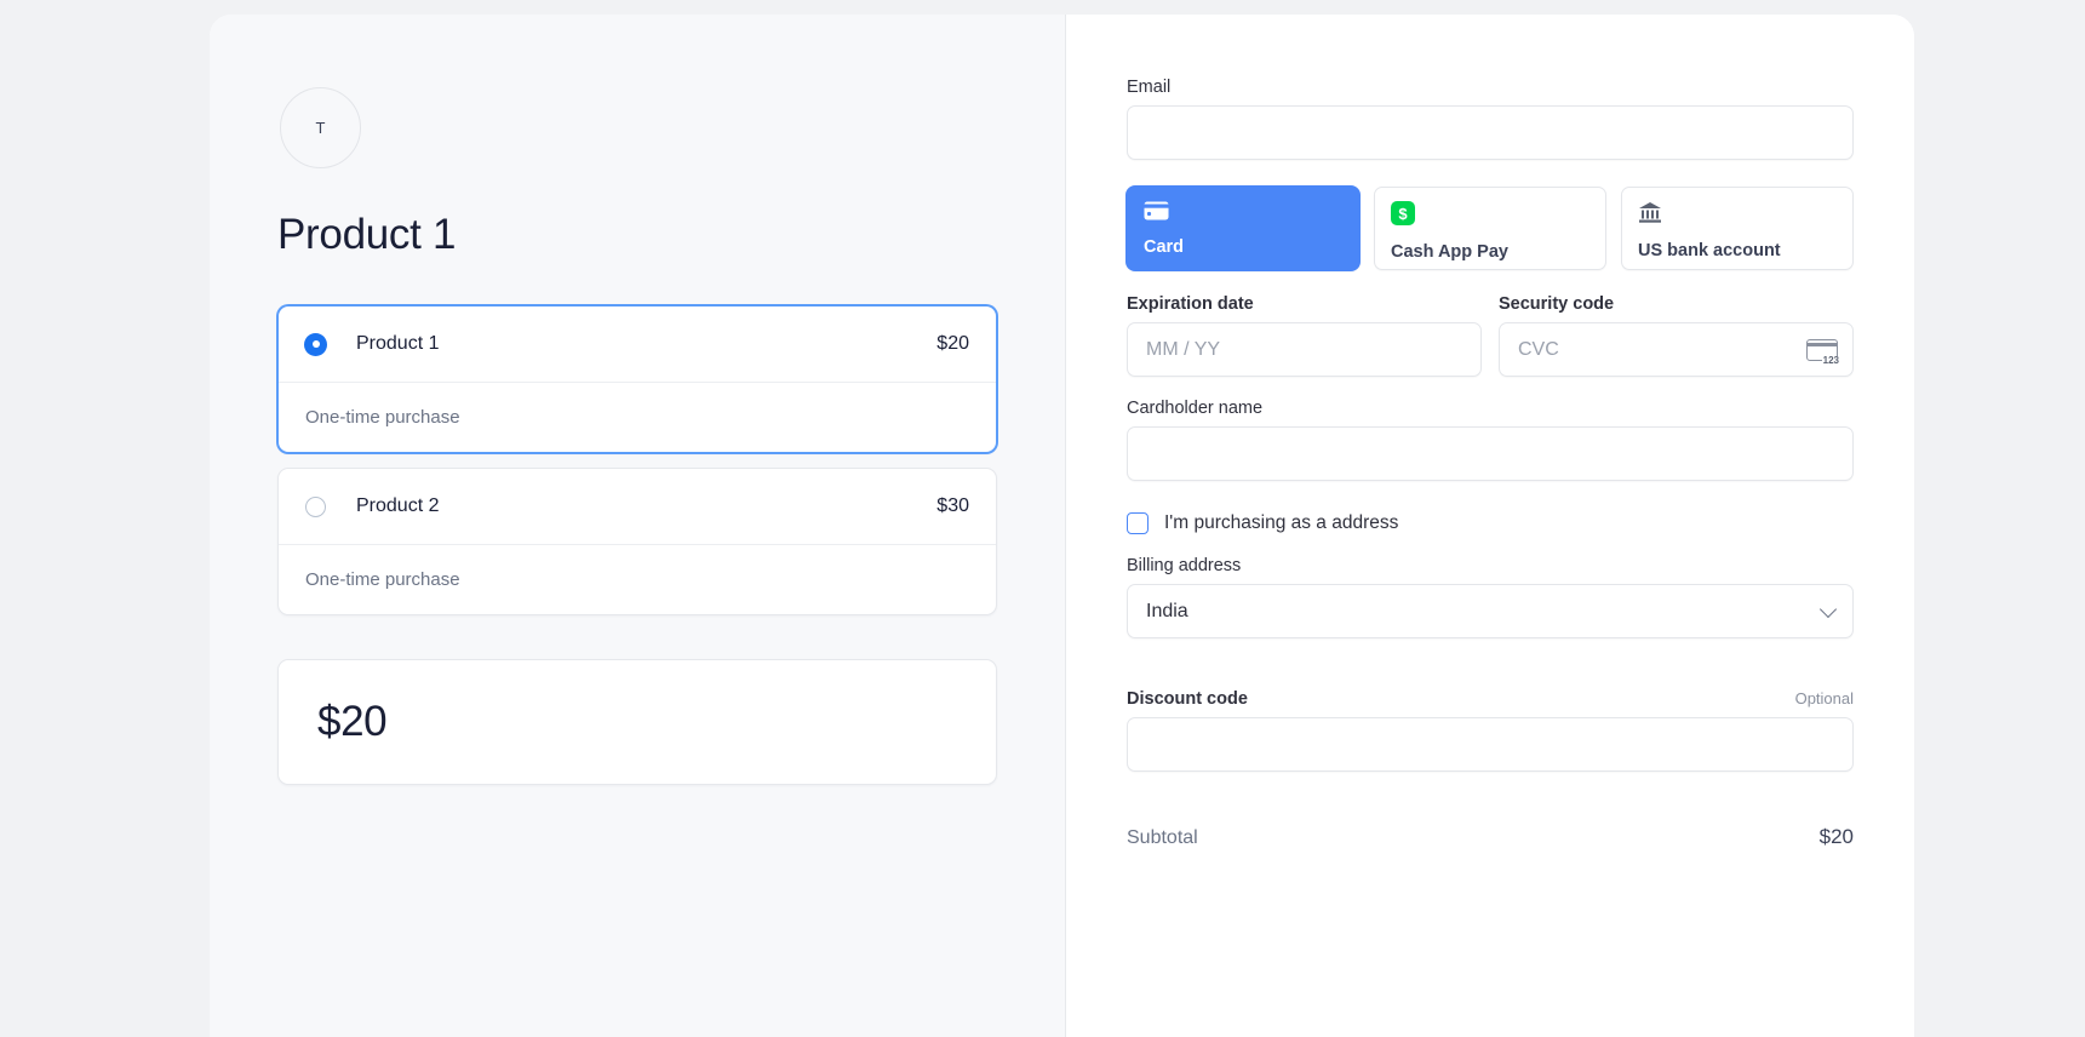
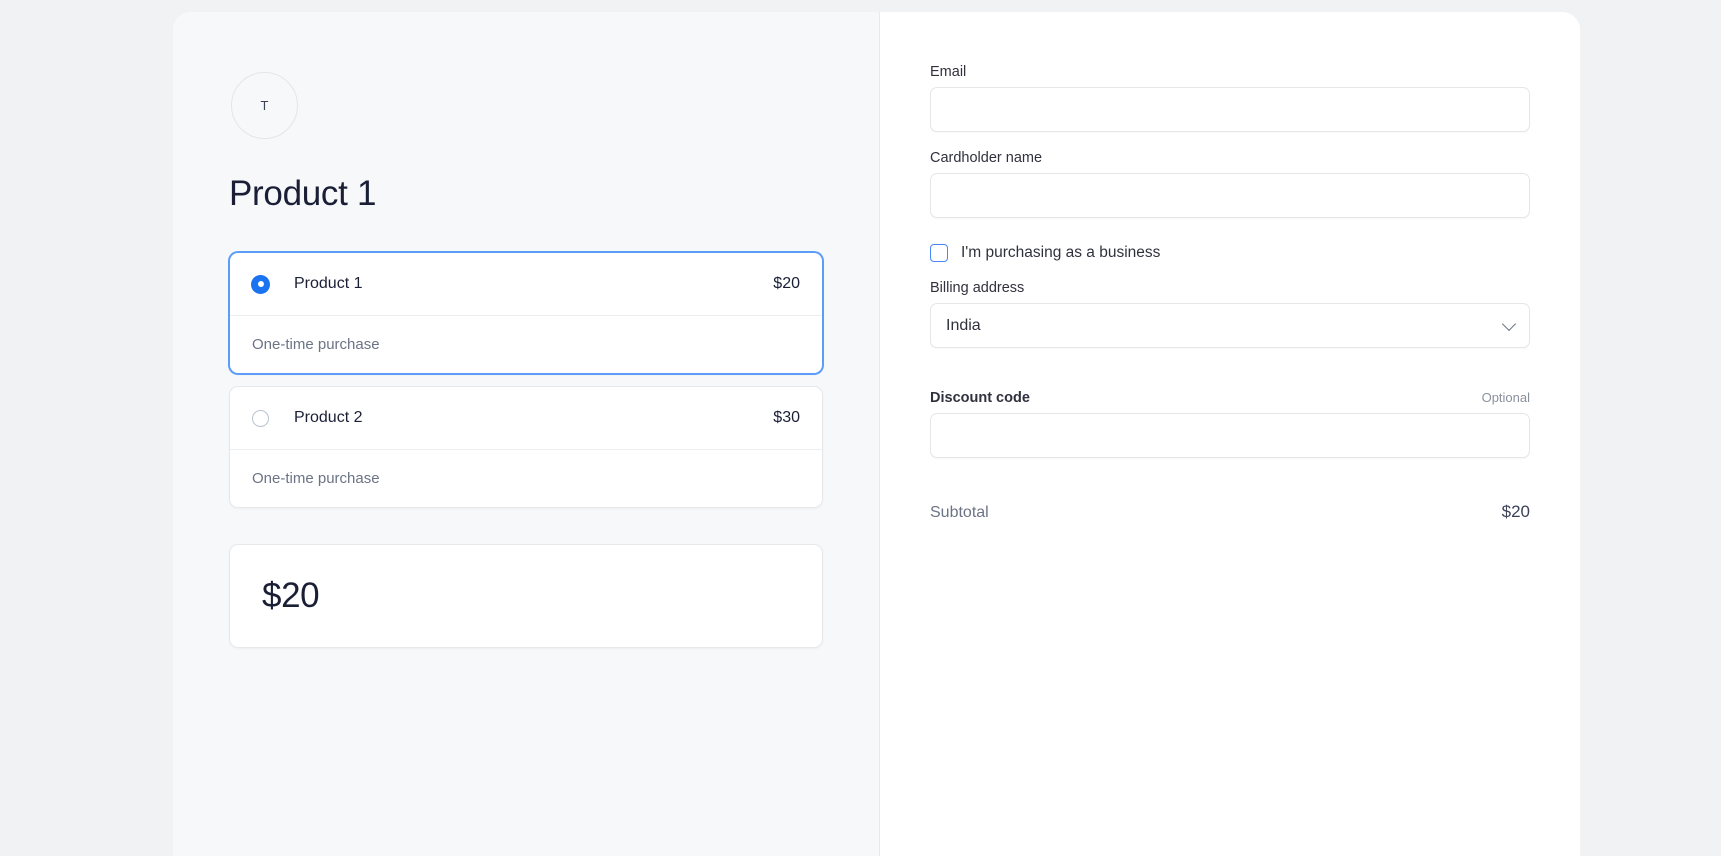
  T
  Product 1
  Product 1
  $20
  One-time purchase
  Product 2
  $30
  One-time purchase
  $20
  Email
- Card
- $
- Cash App Pay
- US bank account
- Expiration date
- MM / YY
- Security code
- CVC
- 123
  Cardholder name
- I'm purchasing as a address
+ I'm purchasing as a business
  Billing address
  India
  Discount code
  Optional
  Subtotal
  $20
